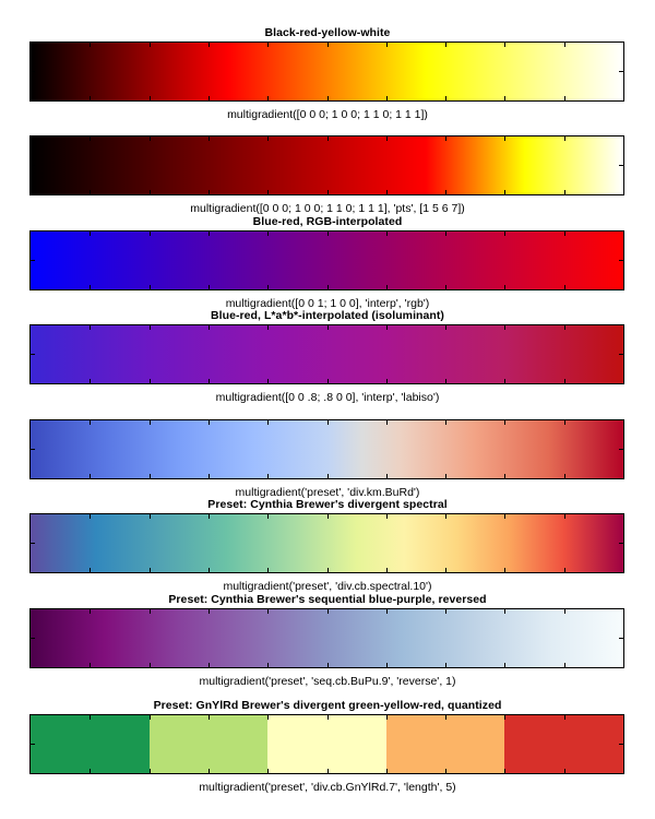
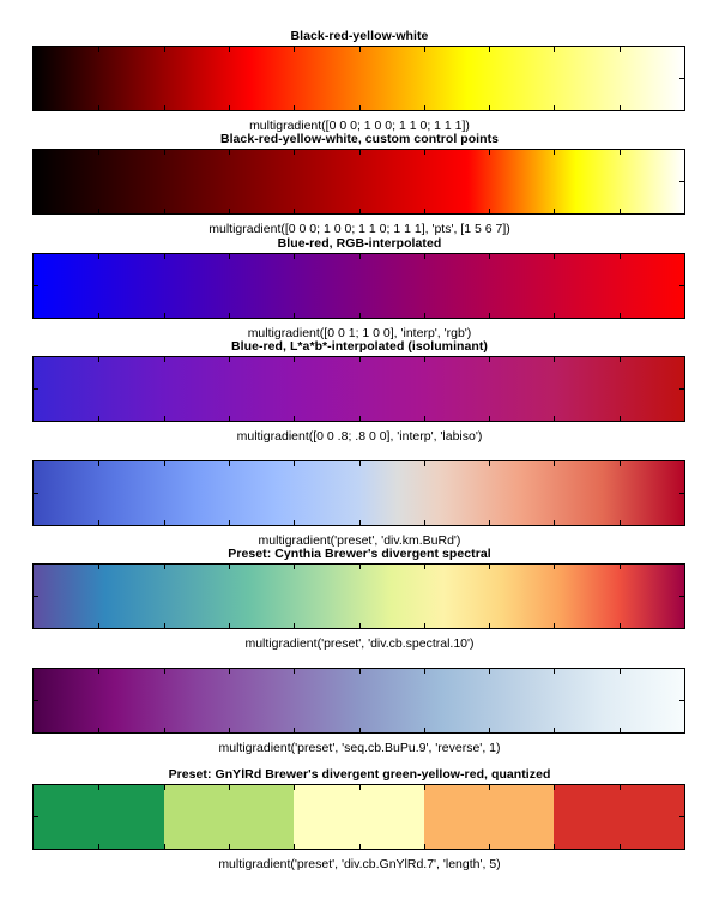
  Black-red-yellow-white
  multigradient([0 0 0; 1 0 0; 1 1 0; 1 1 1])
+ Black-red-yellow-white, custom control points
  multigradient([0 0 0; 1 0 0; 1 1 0; 1 1 1], 'pts', [1 5 6 7])
  Blue-red, RGB-interpolated
  multigradient([0 0 1; 1 0 0], 'interp', 'rgb')
  Blue-red, L*a*b*-interpolated (isoluminant)
  multigradient([0 0 .8; .8 0 0], 'interp', 'labiso')
  multigradient('preset', 'div.km.BuRd')
  Preset: Cynthia Brewer's divergent spectral
  multigradient('preset', 'div.cb.spectral.10')
- Preset: Cynthia Brewer's sequential blue-purple, reversed
  multigradient('preset', 'seq.cb.BuPu.9', 'reverse', 1)
  Preset: GnYlRd Brewer's divergent green-yellow-red, quantized
  multigradient('preset', 'div.cb.GnYlRd.7', 'length', 5)
